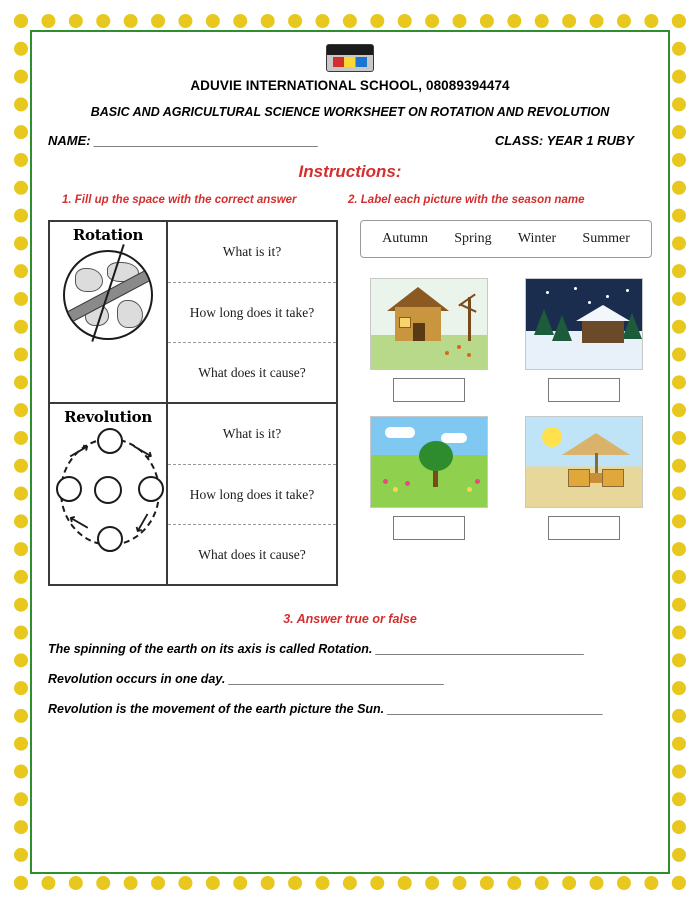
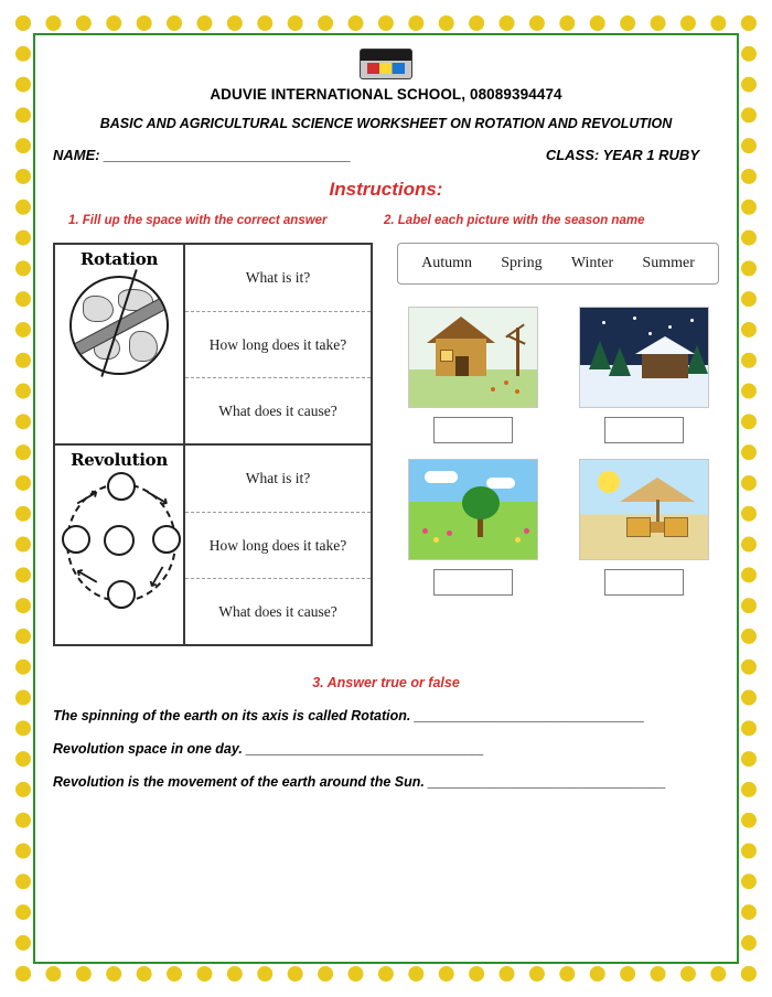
  ADUVIE INTERNATIONAL SCHOOL, 08089394474
  BASIC AND AGRICULTURAL SCIENCE WORKSHEET ON ROTATION AND REVOLUTION
  NAME: _______________________________
  CLASS: YEAR 1 RUBY
  Instructions:
  1. Fill up the space with the correct answer
  2. Label each picture with the season name
  Rotation
  What is it?
  How long does it take?
  What does it cause?
  Revolution
  What is it?
  How long does it take?
  What does it cause?
  Autumn
  Spring
  Winter
  Summer
  3. Answer true or false
  The spinning of the earth on its axis is called Rotation. ______________________________
- Revolution occurs in one day. _______________________________
+ Revolution space in one day. _______________________________
- Revolution is the movement of the earth picture the Sun. _______________________________
+ Revolution is the movement of the earth around the Sun. _______________________________
